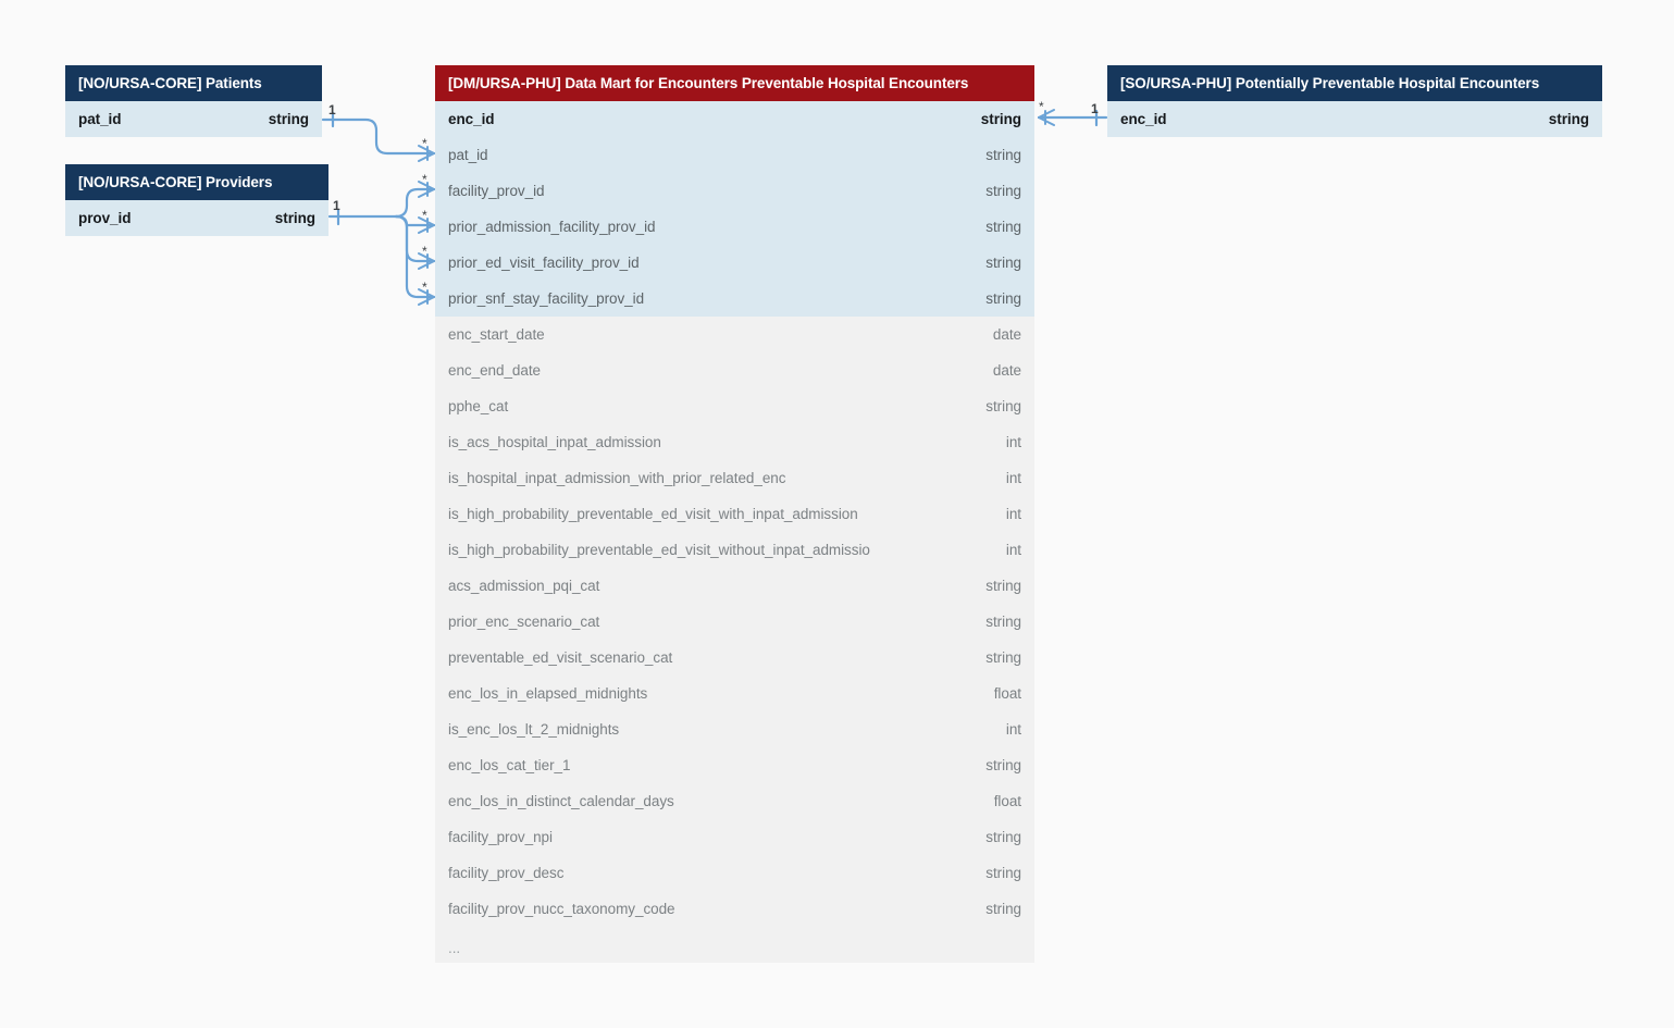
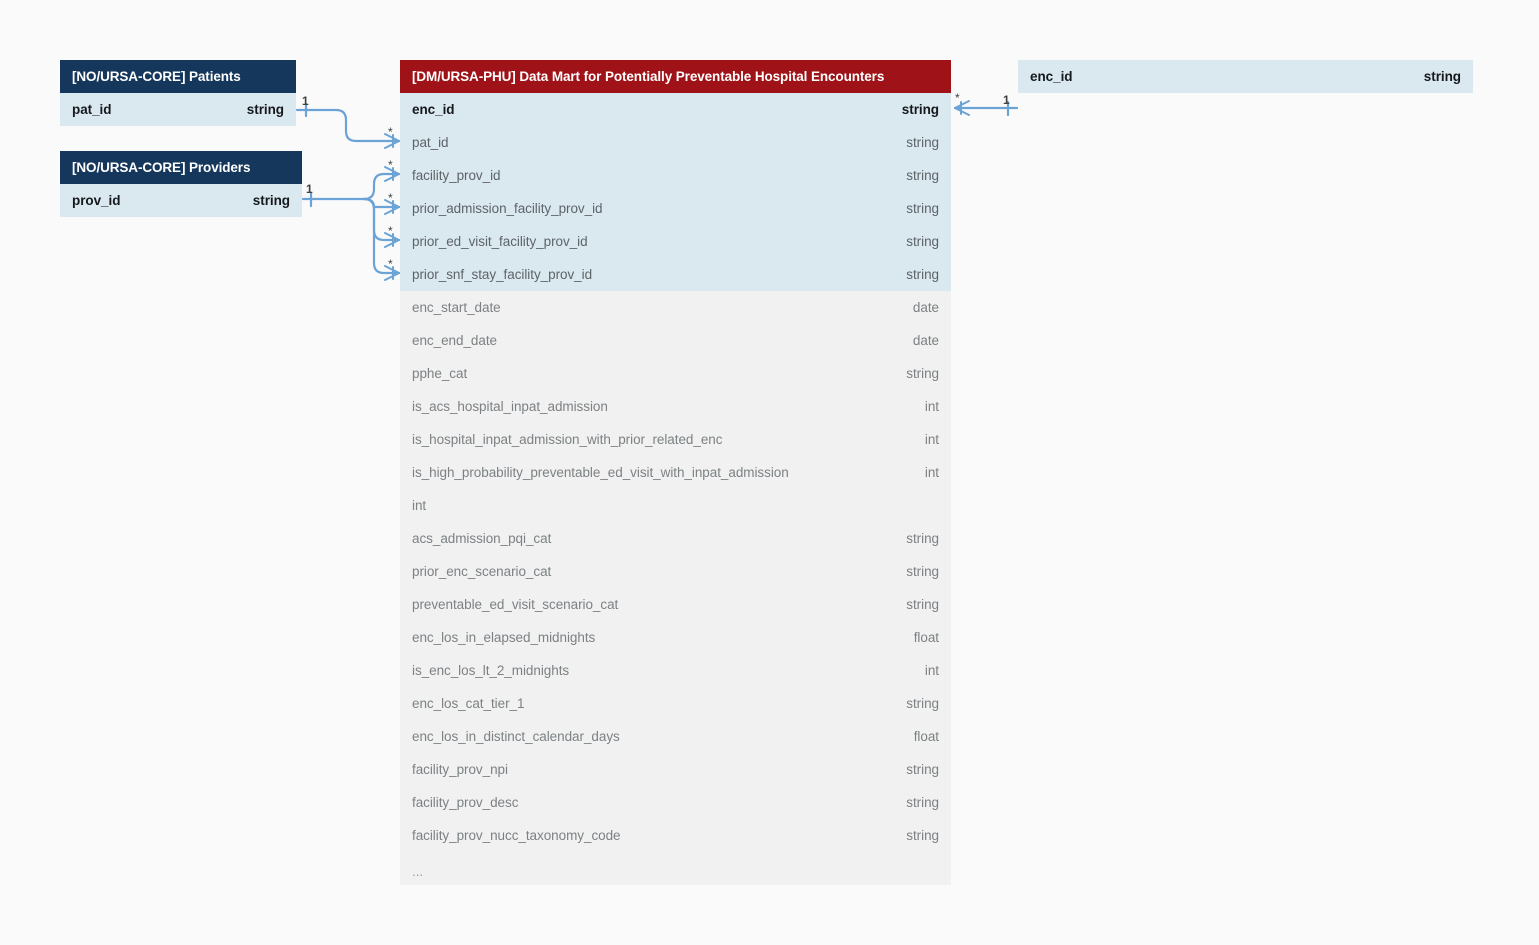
  1
  1
  *
  *
  *
  *
  *
  *
  1
  [NO/URSA-CORE] Patients
  pat_id
  string
  [NO/URSA-CORE] Providers
  prov_id
  string
- [DM/URSA-PHU] Data Mart for Encounters Preventable Hospital Encounters
+ [DM/URSA-PHU] Data Mart for Potentially Preventable Hospital Encounters
  enc_id
  string
  pat_id
  string
  facility_prov_id
  string
  prior_admission_facility_prov_id
  string
  prior_ed_visit_facility_prov_id
  string
  prior_snf_stay_facility_prov_id
  string
  enc_start_date
  date
  enc_end_date
  date
  pphe_cat
  string
  is_acs_hospital_inpat_admission
  int
  is_hospital_inpat_admission_with_prior_related_enc
  int
  is_high_probability_preventable_ed_visit_with_inpat_admission
  int
- is_high_probability_preventable_ed_visit_without_inpat_admissio
  int
  acs_admission_pqi_cat
  string
  prior_enc_scenario_cat
  string
  preventable_ed_visit_scenario_cat
  string
  enc_los_in_elapsed_midnights
  float
  is_enc_los_lt_2_midnights
  int
  enc_los_cat_tier_1
  string
  enc_los_in_distinct_calendar_days
  float
  facility_prov_npi
  string
  facility_prov_desc
  string
  facility_prov_nucc_taxonomy_code
  string
  ...
- [SO/URSA-PHU] Potentially Preventable Hospital Encounters
  enc_id
  string
